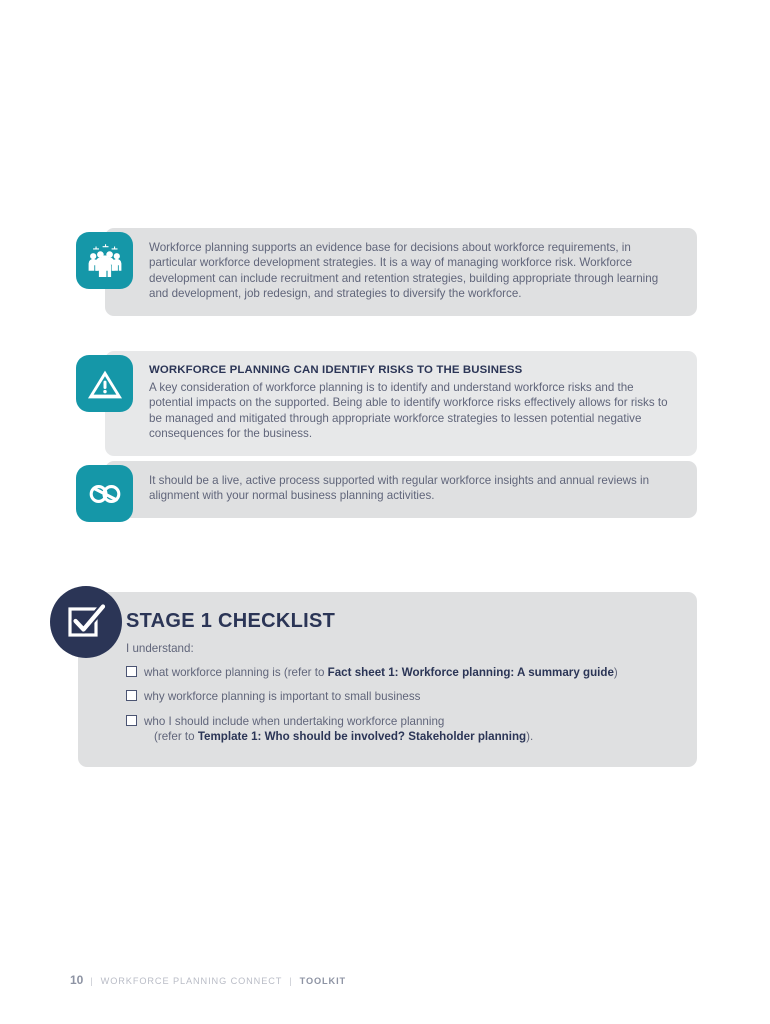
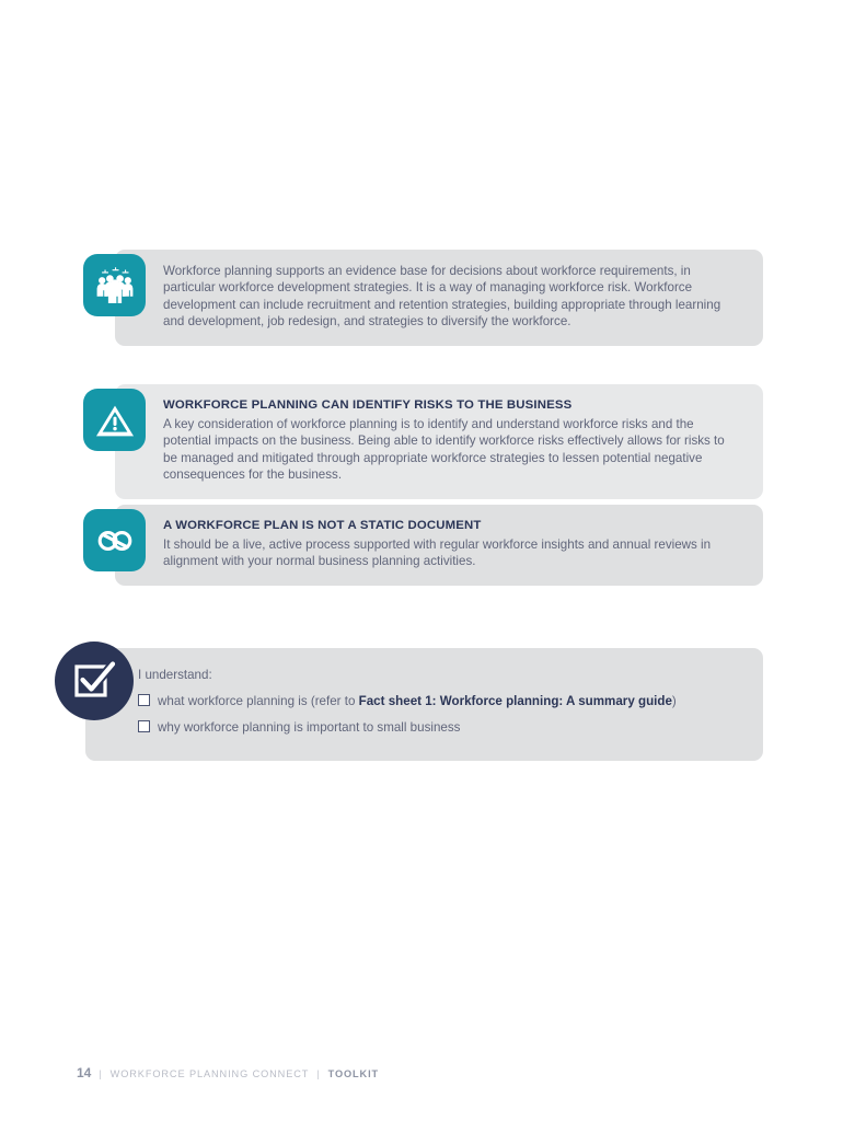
  Workforce planning supports an evidence base for decisions about workforce requirements, in particular workforce development strategies. It is a way of managing workforce risk. Workforce development can include recruitment and retention strategies, building appropriate through learning and development, job redesign, and strategies to diversify the workforce.
  WORKFORCE PLANNING CAN IDENTIFY RISKS TO THE BUSINESS
- A key consideration of workforce planning is to identify and understand workforce risks and the potential impacts on the supported. Being able to identify workforce risks effectively allows for risks to be managed and mitigated through appropriate workforce strategies to lessen potential negative consequences for the business.
+ A key consideration of workforce planning is to identify and understand workforce risks and the potential impacts on the business. Being able to identify workforce risks effectively allows for risks to be managed and mitigated through appropriate workforce strategies to lessen potential negative consequences for the business.
+ A WORKFORCE PLAN IS NOT A STATIC DOCUMENT
  It should be a live, active process supported with regular workforce insights and annual reviews in alignment with your normal business planning activities.
- STAGE 1 CHECKLIST
  I understand:
  what workforce planning is (refer to Fact sheet 1: Workforce planning: A summary guide)
  why workforce planning is important to small business
- who I should include when undertaking workforce planning
- (refer to Template 1: Who should be involved? Stakeholder planning).
- 10
+ 14
  |
  WORKFORCE PLANNING CONNECT
  |
  TOOLKIT
